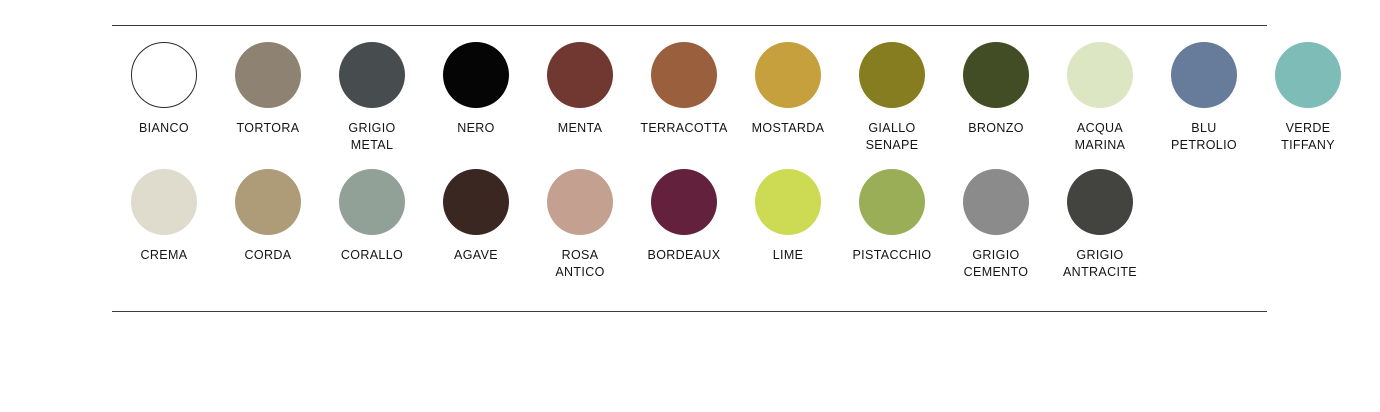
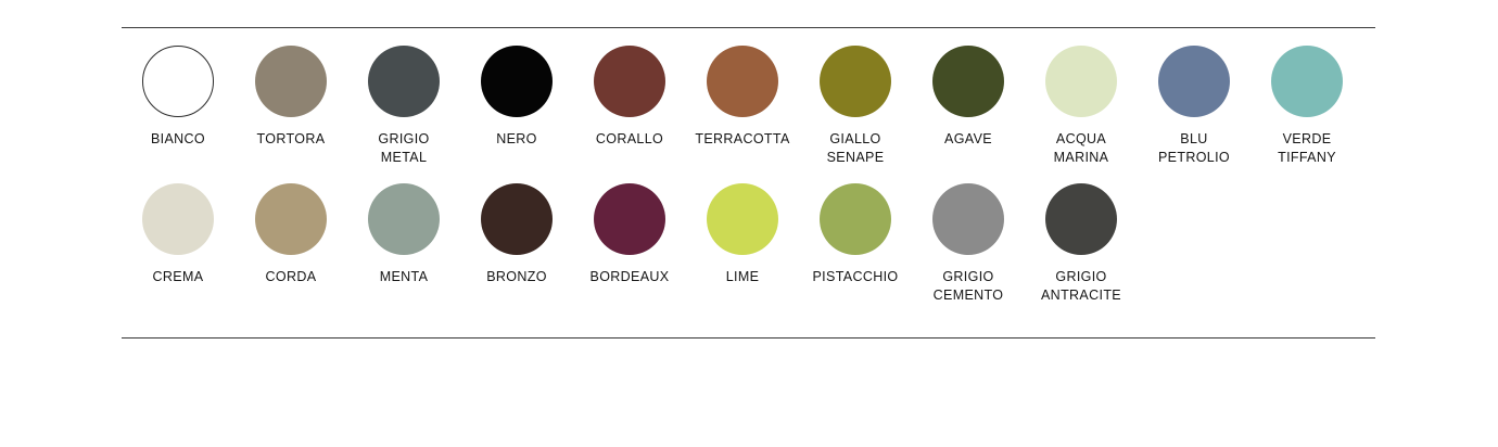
  BIANCO
  TORTORA
  GRIGIO
  METAL
  NERO
- MENTA
+ CORALLO
  TERRACOTTA
- MOSTARDA
  GIALLO
  SENAPE
- BRONZO
+ AGAVE
  ACQUA
  MARINA
  BLU
  PETROLIO
  VERDE
  TIFFANY
  CREMA
  CORDA
- CORALLO
+ MENTA
- AGAVE
+ BRONZO
- ROSA
- ANTICO
  BORDEAUX
  LIME
  PISTACCHIO
  GRIGIO
  CEMENTO
  GRIGIO
  ANTRACITE
